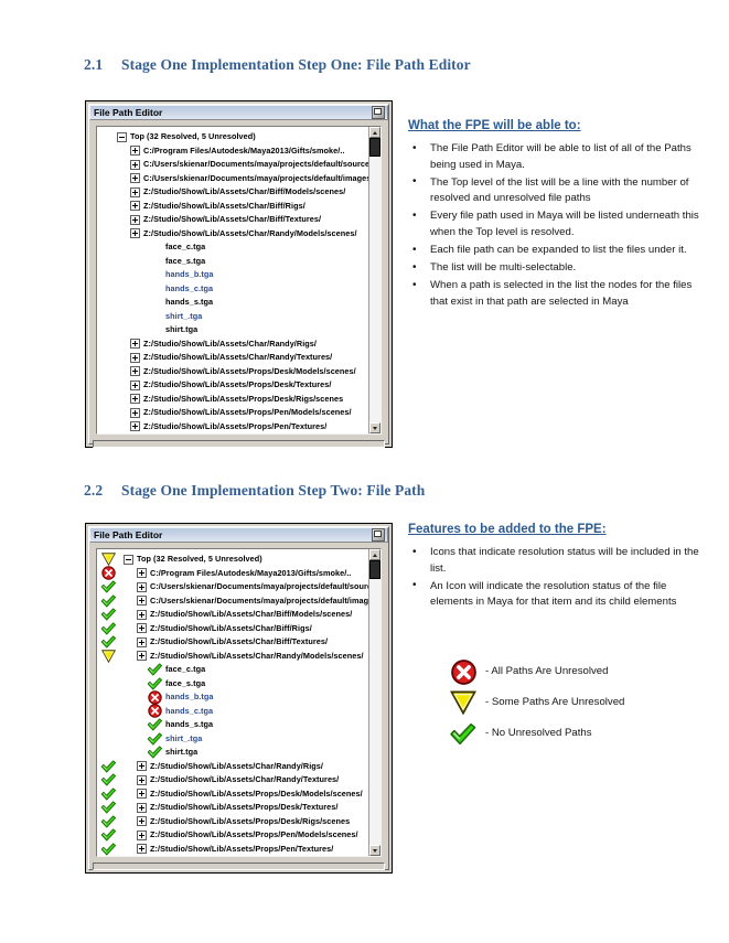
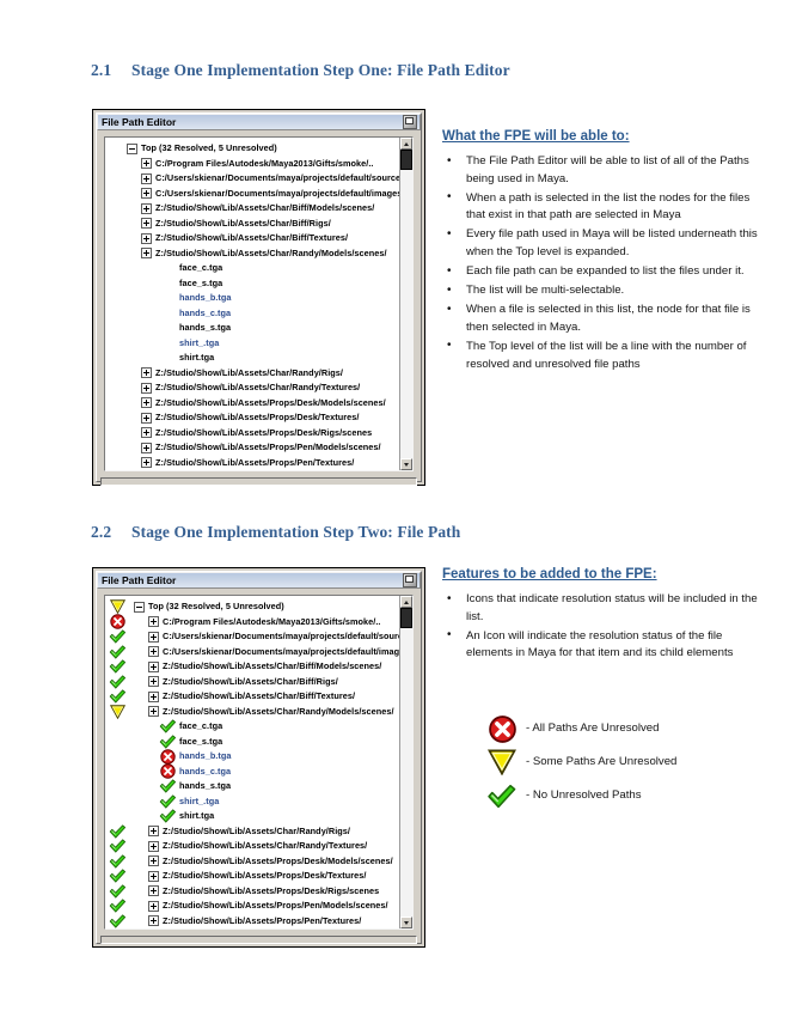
  2.1 Stage One Implementation Step One: File Path Editor
  File Path Editor
  Top (32 Resolved, 5 Unresolved)
  C:/Program Files/Autodesk/Maya2013/Gifts/smoke/..
  C:/Users/skienar/Documents/maya/projects/default/source
  C:/Users/skienar/Documents/maya/projects/default/image
  Z:/Studio/Show/Lib/Assets/Char/Biff/Models/scenes/
  Z:/Studio/Show/Lib/Assets/Char/Biff/Rigs/
  Z:/Studio/Show/Lib/Assets/Char/Biff/Textures/
  Z:/Studio/Show/Lib/Assets/Char/Randy/Models/scenes/
  face_c.tga
  face_s.tga
  hands_b.tga
  hands_c.tga
  hands_s.tga
  shirt_.tga
  shirt.tga
  Z:/Studio/Show/Lib/Assets/Char/Randy/Rigs/
  Z:/Studio/Show/Lib/Assets/Char/Randy/Textures/
  Z:/Studio/Show/Lib/Assets/Props/Desk/Models/scenes/
  Z:/Studio/Show/Lib/Assets/Props/Desk/Textures/
  Z:/Studio/Show/Lib/Assets/Props/Desk/Rigs/scenes
  Z:/Studio/Show/Lib/Assets/Props/Pen/Models/scenes/
  Z:/Studio/Show/Lib/Assets/Props/Pen/Textures/
  What the FPE will be able to:
  The File Path Editor will be able to list of all of the Paths being used in Maya.
- The Top level of the list will be a line with the number of resolved and unresolved file paths
+ When a path is selected in the list the nodes for the files that exist in that path are selected in Maya
- Every file path used in Maya will be listed underneath this when the Top level is resolved.
+ Every file path used in Maya will be listed underneath this when the Top level is expanded.
  Each file path can be expanded to list the files under it.
  The list will be multi-selectable.
+ When a file is selected in this list, the node for that file is then selected in Maya.
- When a path is selected in the list the nodes for the files that exist in that path are selected in Maya
+ The Top level of the list will be a line with the number of resolved and unresolved file paths
  2.2 Stage One Implementation Step Two: File Path
  File Path Editor
  Top (32 Resolved, 5 Unresolved)
  C:/Program Files/Autodesk/Maya2013/Gifts/smoke/..
  C:/Users/skienar/Documents/maya/projects/default/sour
  C:/Users/skienar/Documents/maya/projects/default/imag
  Z:/Studio/Show/Lib/Assets/Char/Biff/Models/scenes/
  Z:/Studio/Show/Lib/Assets/Char/Biff/Rigs/
  Z:/Studio/Show/Lib/Assets/Char/Biff/Textures/
  Z:/Studio/Show/Lib/Assets/Char/Randy/Models/scenes/
  face_c.tga
  face_s.tga
  hands_b.tga
  hands_c.tga
  hands_s.tga
  shirt_.tga
  shirt.tga
  Z:/Studio/Show/Lib/Assets/Char/Randy/Rigs/
  Z:/Studio/Show/Lib/Assets/Char/Randy/Textures/
  Z:/Studio/Show/Lib/Assets/Props/Desk/Models/scenes/
  Z:/Studio/Show/Lib/Assets/Props/Desk/Textures/
  Z:/Studio/Show/Lib/Assets/Props/Desk/Rigs/scenes
  Z:/Studio/Show/Lib/Assets/Props/Pen/Models/scenes/
  Z:/Studio/Show/Lib/Assets/Props/Pen/Textures/
  Features to be added to the FPE:
  Icons that indicate resolution status will be included in the list.
  An Icon will indicate the resolution status of the file elements in Maya for that item and its child elements
  - All Paths Are Unresolved
  - Some Paths Are Unresolved
  - No Unresolved Paths
